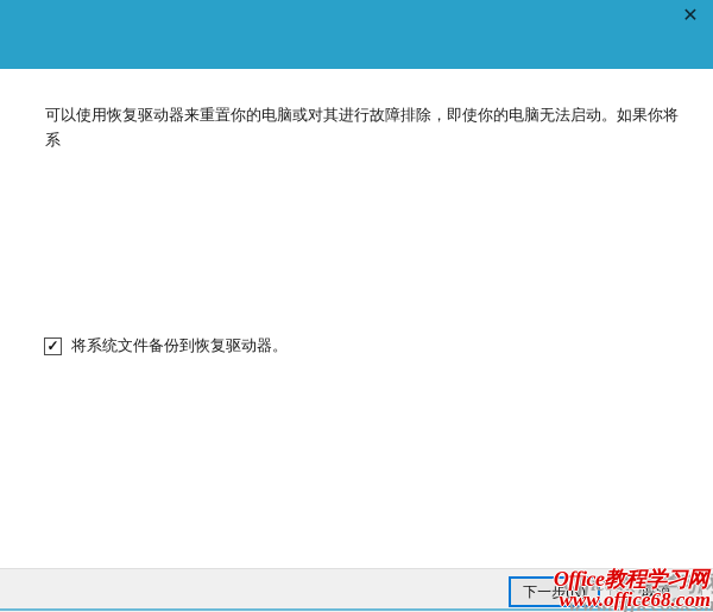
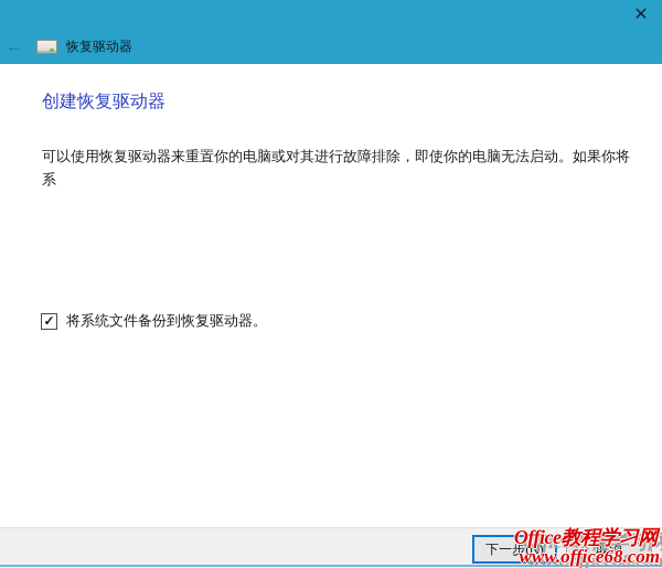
  ✕
+ ←
+ 恢复驱动器
+ 创建恢复驱动器
  可以使用恢复驱动器来重置你的电脑或对其进行故障排除，即使你的电脑无法启动。如果你将系
  ✓
  将系统文件备份到恢复驱动器。
  下一步(N)
  取消
  Office教程学习网
  www.office68.com
  Office教程学习网
  www.office68.com
